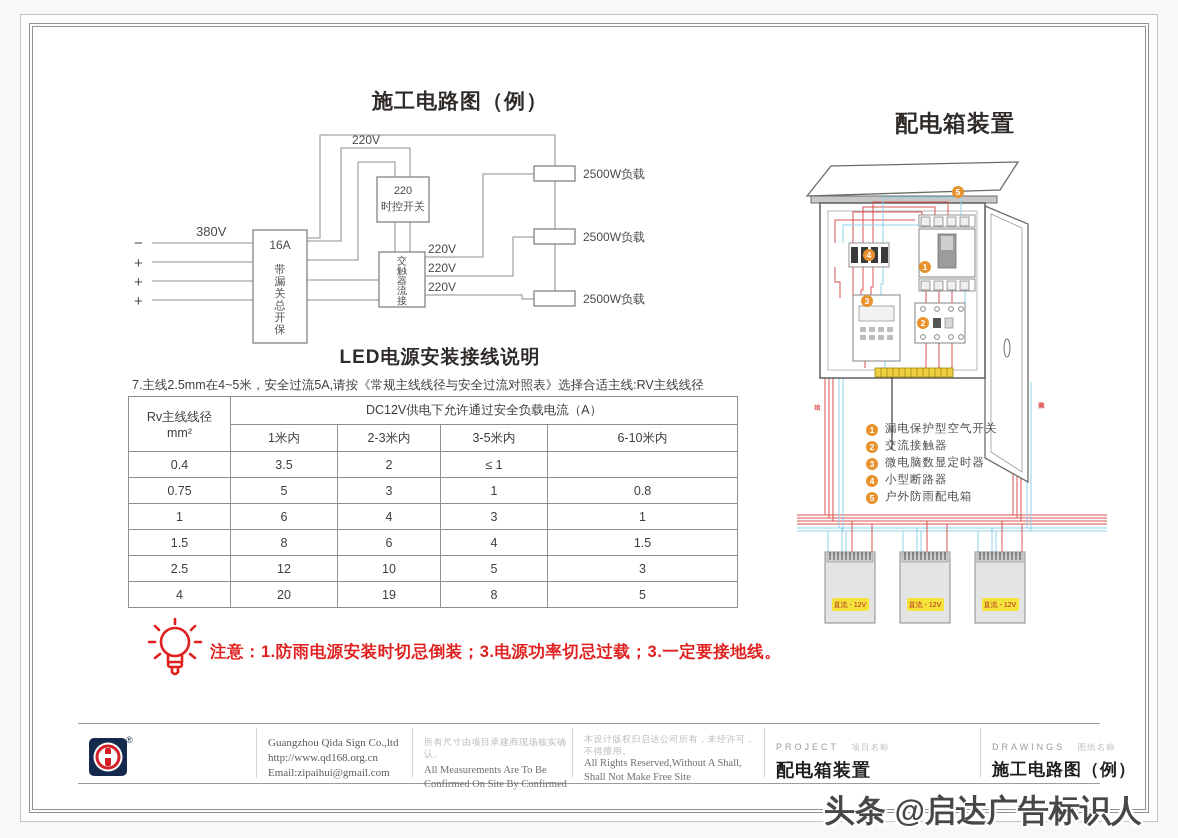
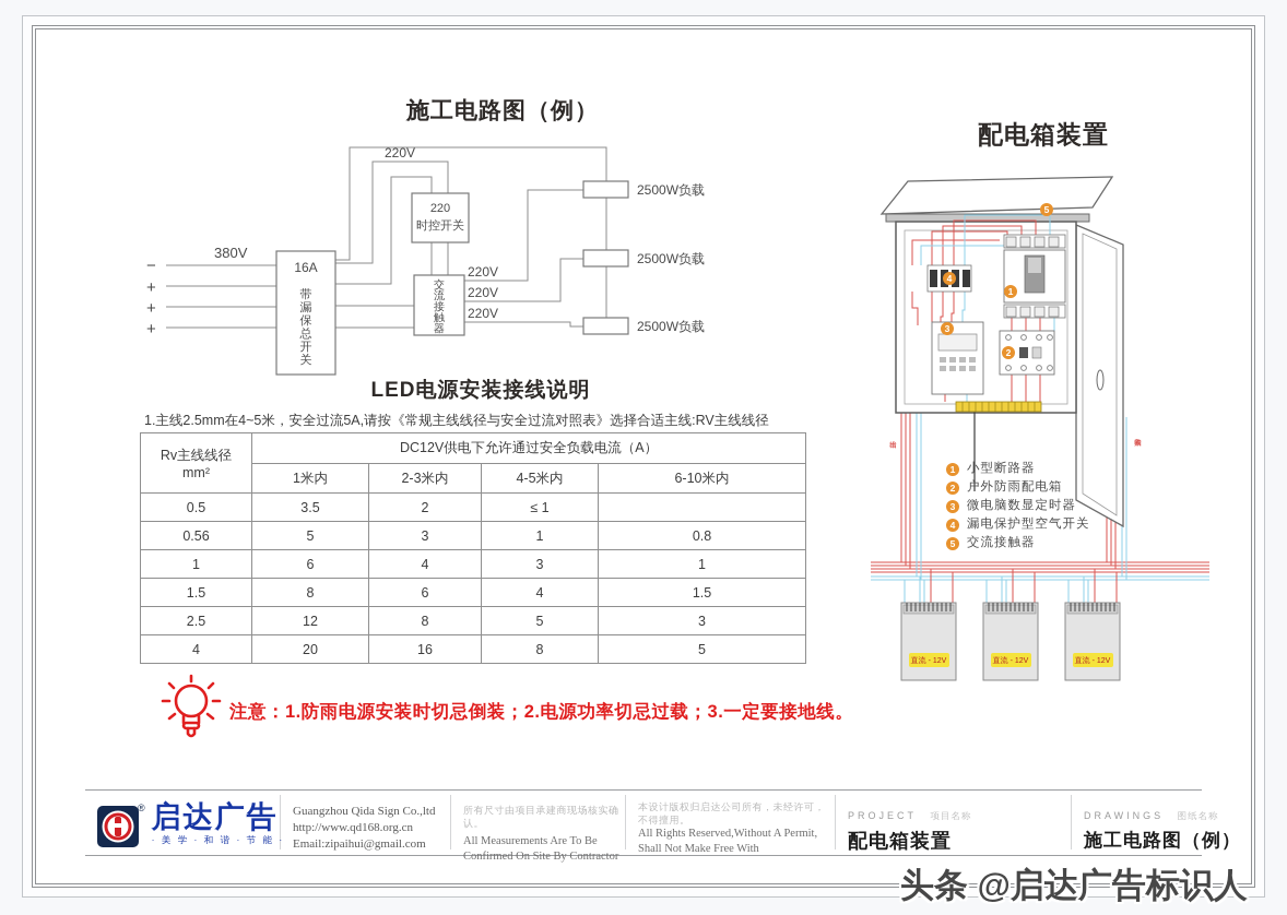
  施工电路图（例）
  380V
  −
  +
  +
  +
  16A
  带
  漏
- 关
+ 保
  总
  开
- 保
+ 关
  220
  时控开关
  交
- 触
+ 流
- 器
+ 接
- 流
+ 触
- 接
+ 器
  220V
  220V
  220V
  220V
  2500W负载
  2500W负载
  2500W负载
  LED电源安装接线说明
- 7.主线2.5mm在4~5米，安全过流5A,请按《常规主线线径与安全过流对照表》选择合适主线:RV主线线径
+ 1.主线2.5mm在4~5米，安全过流5A,请按《常规主线线径与安全过流对照表》选择合适主线:RV主线线径
  Rv主线线径 mm²	DC12V供电下允许通过安全负载电流（A）
- 1米内	2-3米内	3-5米内	6-10米内
+ 1米内	2-3米内	4-5米内	6-10米内
- 0.4	3.5	2	≤ 1
+ 0.5	3.5	2	≤ 1
- 0.75	5	3	1	0.8
+ 0.56	5	3	1	0.8
  1	6	4	3	1
  1.5	8	6	4	1.5
- 2.5	12	10	5	3
+ 2.5	12	8	5	3
- 4	20	19	8	5
+ 4	20	16	8	5
- 注意：1.防雨电源安装时切忌倒装；3.电源功率切忌过载；3.一定要接地线。
+ 注意：1.防雨电源安装时切忌倒装；2.电源功率切忌过载；3.一定要接地线。
  配电箱装置
  5
  1
  4
  3
  2
  1
- 漏电保护型空气开关
+ 小型断路器
  2
- 交流接触器
+ 户外防雨配电箱
  3
  微电脑数显定时器
  4
- 小型断路器
+ 漏电保护型空气开关
  5
- 户外防雨配电箱
+ 交流接触器
  ®
+ 启达广告
+ · 美 学 · 和 谐 · 节 能 ·
  Guangzhou Qida Sign Co.,ltd
  http://www.qd168.org.cn
  Email:zipaihui@gmail.com
  所有尺寸由项目承建商现场核实确认。
  All Measurements Are To Be
- Confirmed On Site By Confirmed
+ Confirmed On Site By Contractor
  本设计版权归启达公司所有，未经许可，
  不得擅用。
- All Rights Reserved,Without A Shall,
+ All Rights Reserved,Without A Permit,
- Shall Not Make Free Site
+ Shall Not Make Free With
  PROJECT 项目名称
  配电箱装置
  DRAWINGS 图纸名称
  施工电路图（例）
  头条 @启达广告标识人
